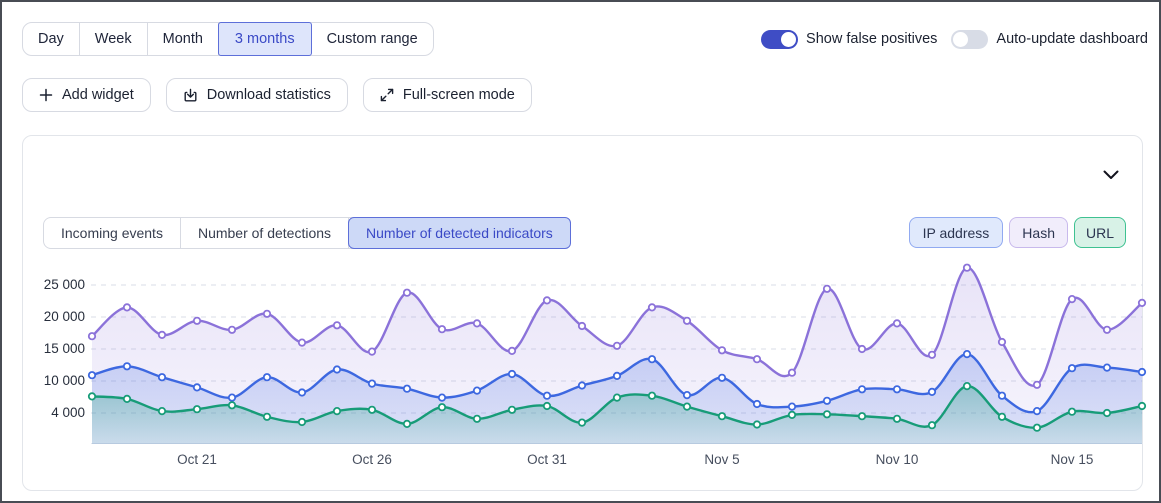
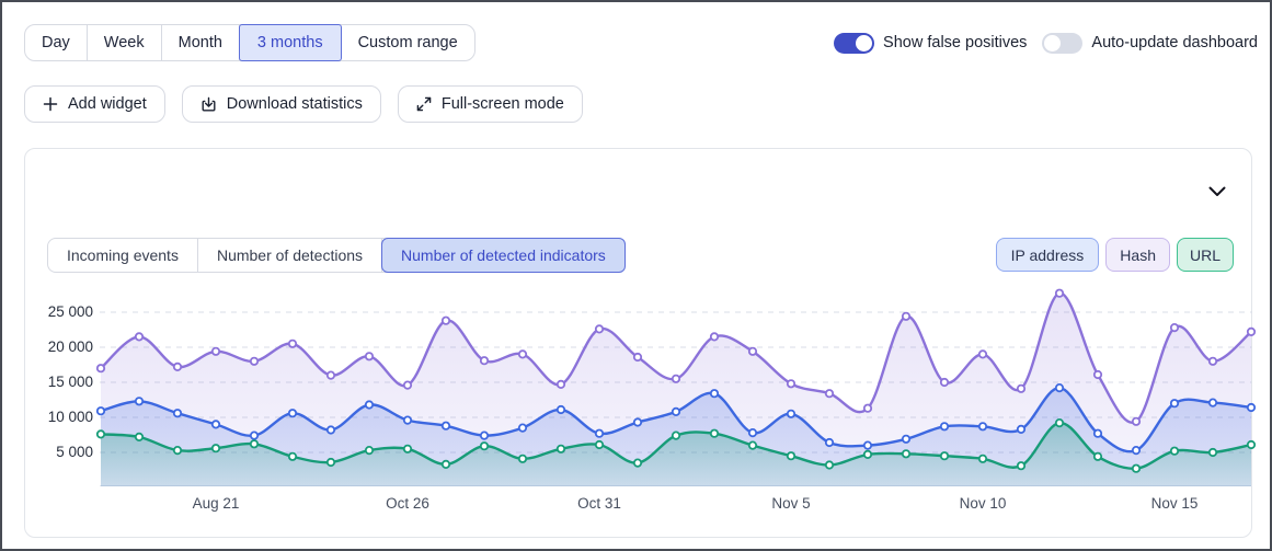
  Day
  Week
  Month
  3 months
  Custom range
  Show false positives
  Auto-update dashboard
  Add widget
  Download statistics
  Full-screen mode
  Incoming events
  Number of detections
  Number of detected indicators
  IP address
  Hash
  URL
- 4 000
+ 5 000
  10 000
  15 000
  20 000
  25 000
- Oct 21
+ Aug 21
  Oct 26
  Oct 31
  Nov 5
  Nov 10
  Nov 15
